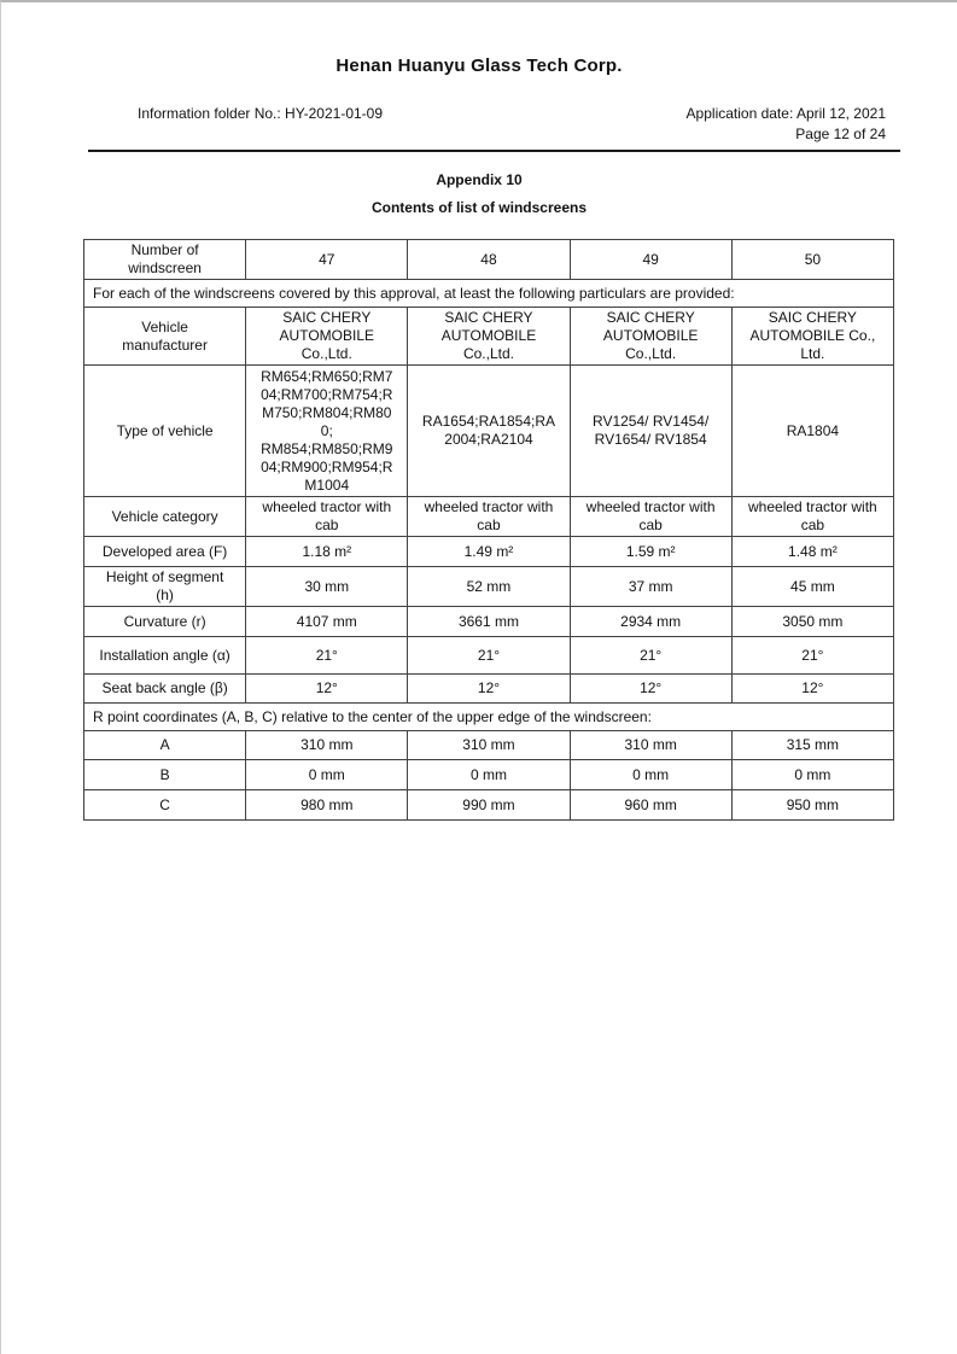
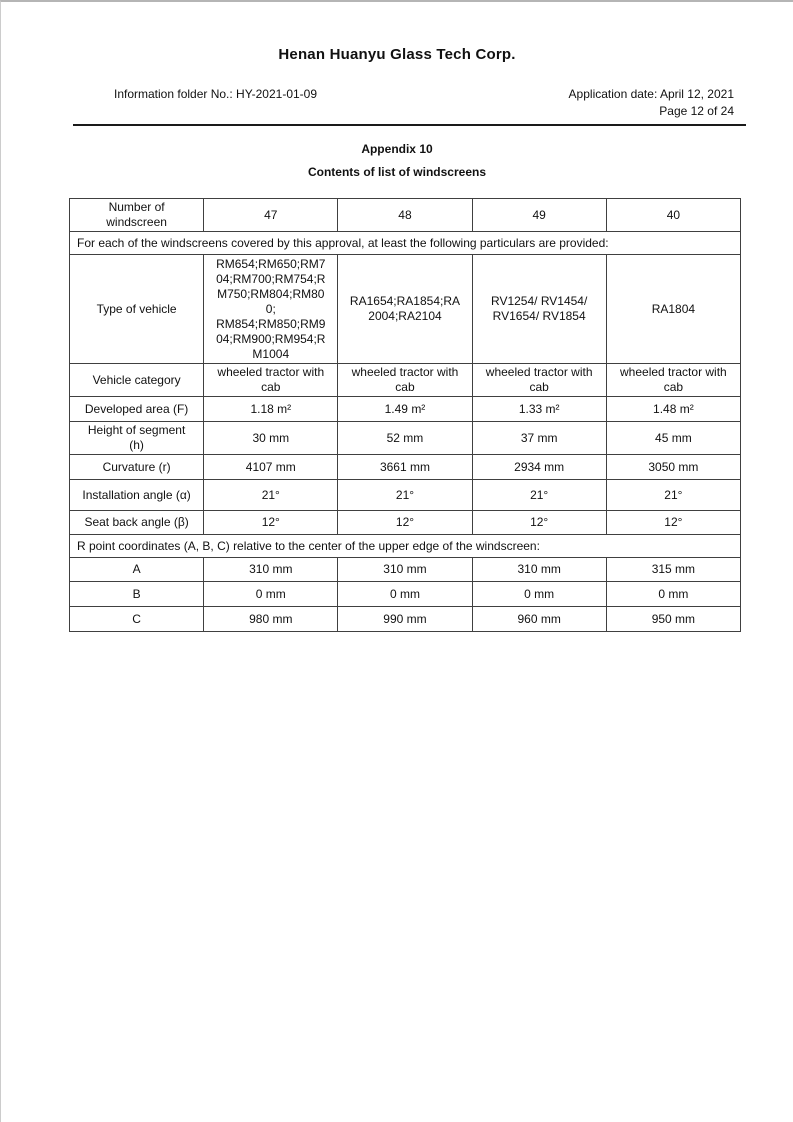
  Henan Huanyu Glass Tech Corp.
  Information folder No.: HY-2021-01-09
  Application date: April 12, 2021
  Page 12 of 24
  Appendix 10
  Contents of list of windscreens
- Number of windscreen	47	48	49	50
+ Number of windscreen	47	48	49	40
  For each of the windscreens covered by this approval, at least the following particulars are provided:
- Vehicle manufacturer	SAIC CHERY AUTOMOBILE Co.,Ltd.	SAIC CHERY AUTOMOBILE Co.,Ltd.	SAIC CHERY AUTOMOBILE Co.,Ltd.	SAIC CHERY AUTOMOBILE Co., Ltd.
  Type of vehicle	RM654;RM650;RM704;RM700;RM754;RM750;RM804;RM800; RM854;RM850;RM904;RM900;RM954;RM1004	RA1654;RA1854;RA2004;RA2104	RV1254/ RV1454/ RV1654/ RV1854	RA1804
  Vehicle category	wheeled tractor with cab	wheeled tractor with cab	wheeled tractor with cab	wheeled tractor with cab
- Developed area (F)	1.18 m²	1.49 m²	1.59 m²	1.48 m²
+ Developed area (F)	1.18 m²	1.49 m²	1.33 m²	1.48 m²
  Height of segment (h)	30 mm	52 mm	37 mm	45 mm
  Curvature (r)	4107 mm	3661 mm	2934 mm	3050 mm
  Installation angle (α)	21°	21°	21°	21°
  Seat back angle (β)	12°	12°	12°	12°
  R point coordinates (A, B, C) relative to the center of the upper edge of the windscreen:
  A	310 mm	310 mm	310 mm	315 mm
  B	0 mm	0 mm	0 mm	0 mm
  C	980 mm	990 mm	960 mm	950 mm
